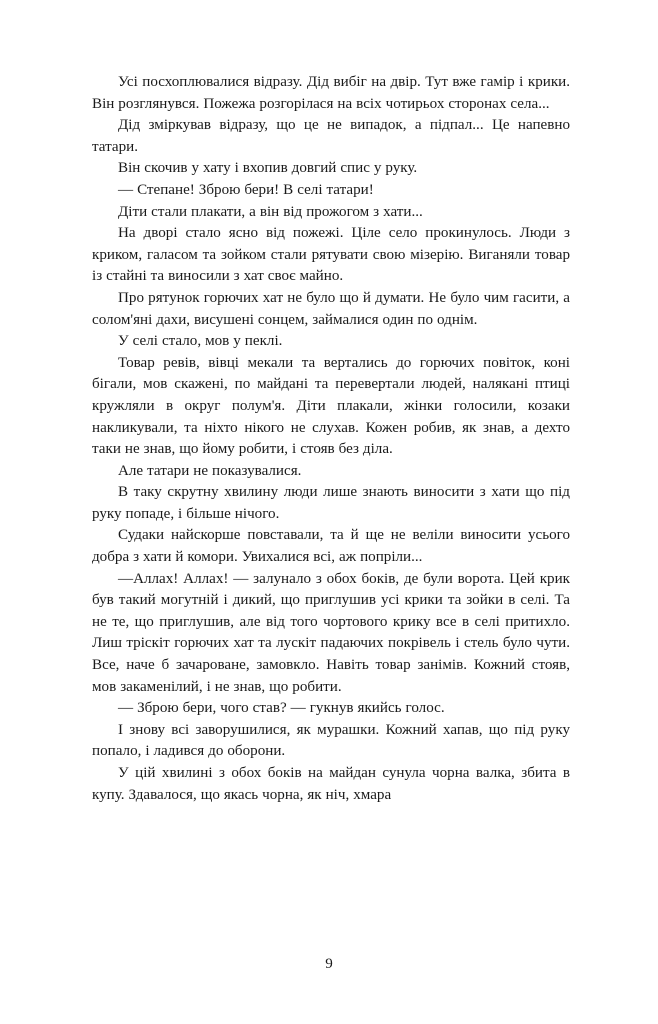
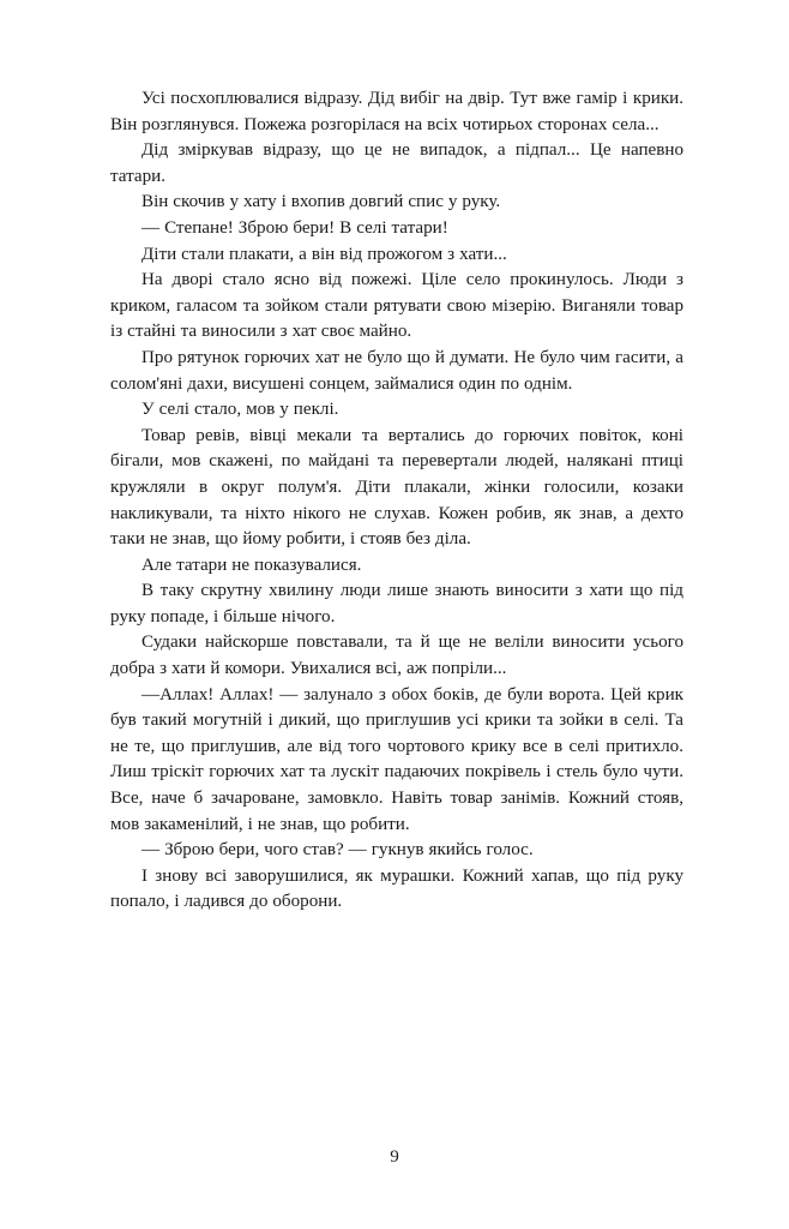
  Усі посхоплювалися відразу. Дід вибіг на двір. Тут вже гамір і крики. Він розглянувся. Пожежа розгорілася на всіх чотирьох сторонах села...
  Дід зміркував відразу, що це не випадок, а підпал... Це напевно татари.
  Він скочив у хату і вхопив довгий спис у руку.
  — Степане! Зброю бери! В селі татари!
  Діти стали плакати, а вiн вiд прожогом з хати...
  На дворі стало ясно від пожежі. Ціле село прокинулось. Люди з криком, галасом та зойком стали рятувати свою мізерію. Виганяли товар із стайні та виносили з хат своє майно.
  Про рятунок горючих хат не було що й думати. Не було чим гасити, а солом'яні дахи, висушені сонцем, займалися один по однім.
  У селі стало, мов у пеклі.
  Товар ревів, вівці мекали та вертались до горючих повіток, коні бігали, мов скажені, по майдані та перевертали людей, налякані птиці кружляли в округ полум'я. Діти плакали, жінки голосили, козаки накликували, та ніхто нікого не слухав. Кожен робив, як знав, а дехто таки не знав, що йому робити, і стояв без діла.
  Але татари не показувалися.
  В таку скрутну хвилину люди лише знають виносити з хати що під руку попаде, і більше нічого.
  Судаки найскорше повставали, та й ще не веліли виносити усього добра з хати й комори. Увихалися всі, аж попріли...
  —Аллах! Аллах! — залунало з обох боків, де були ворота. Цей крик був такий могутній і дикий, що приглушив усі крики та зойки в селі. Та не те, що приглушив, але від того чортового крику все в селі притихло. Лиш тріскіт горючих хат та лускіт падаючих покрівель і стель було чути. Все, наче б зачароване, замовкло. Навіть товар занімів. Кожний стояв, мов закаменілий, і не знав, що робити.
  — Зброю бери, чого став? — гукнув якийсь голос.
  І знову всі заворушилися, як мурашки. Кожний хапав, що під руку попало, і ладився до оборони.
- У цій хвилині з обох боків на майдан сунула чорна валка, збита в купу. Здавалося, що якась чорна, як ніч, хмара
  9
